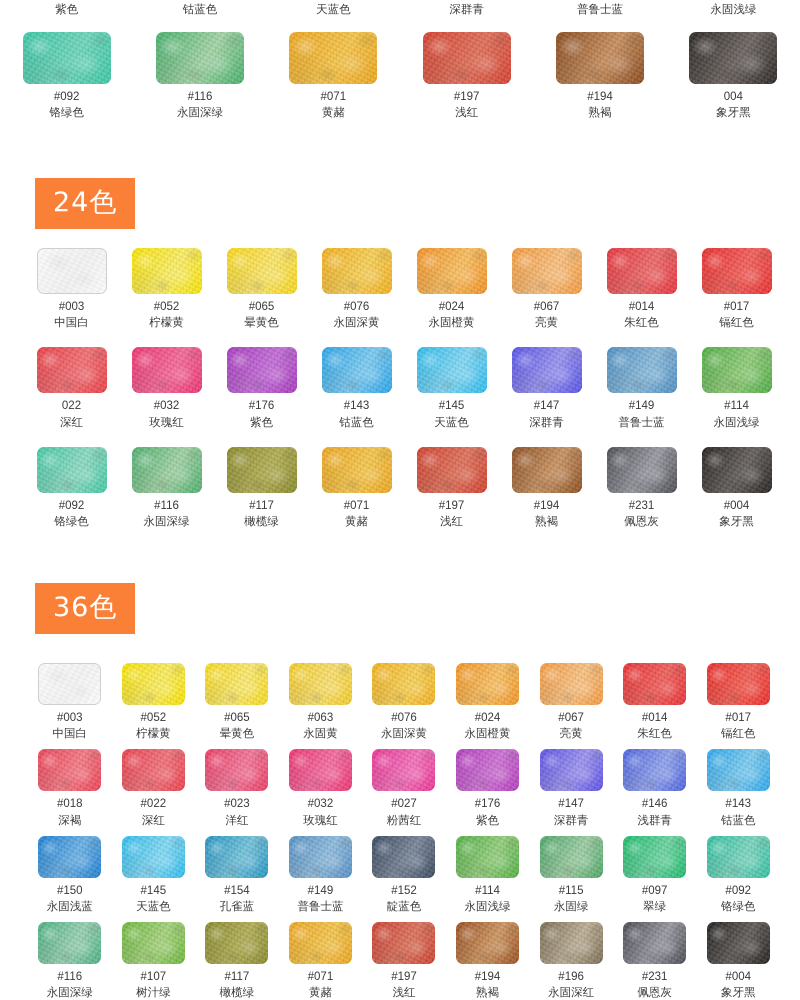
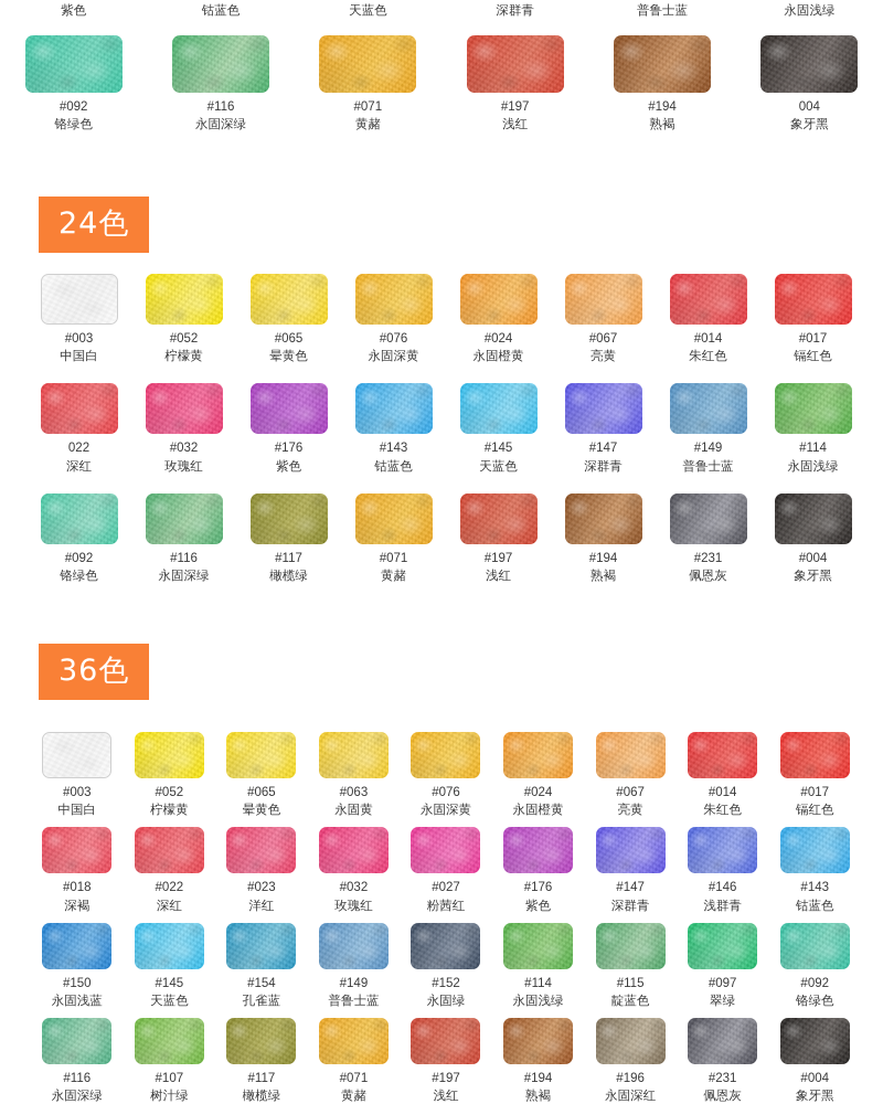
  紫色
  钴蓝色
  天蓝色
  深群青
  普鲁士蓝
  永固浅绿
  #092
  铬绿色
  #116
  永固深绿
  #071
  黄赭
  #197
  浅红
  #194
  熟褐
  004
  象牙黑
  24色
  #003
  中国白
  #052
  柠檬黄
  #065
  晕黄色
  #076
  永固深黄
  #024
  永固橙黄
  #067
  亮黄
  #014
  朱红色
  #017
  镉红色
  022
  深红
  #032
  玫瑰红
  #176
  紫色
  #143
  钴蓝色
  #145
  天蓝色
  #147
  深群青
  #149
  普鲁士蓝
  #114
  永固浅绿
  #092
  铬绿色
  #116
  永固深绿
  #117
  橄榄绿
  #071
  黄赭
  #197
  浅红
  #194
  熟褐
  #231
  佩恩灰
  #004
  象牙黑
  36色
  #003
  中国白
  #052
  柠檬黄
  #065
  晕黄色
  #063
  永固黄
  #076
  永固深黄
  #024
  永固橙黄
  #067
  亮黄
  #014
  朱红色
  #017
  镉红色
  #018
  深褐
  #022
  深红
  #023
  洋红
  #032
  玫瑰红
  #027
  粉茜红
  #176
  紫色
  #147
  深群青
  #146
  浅群青
  #143
  钴蓝色
  #150
  永固浅蓝
  #145
  天蓝色
  #154
  孔雀蓝
  #149
  普鲁士蓝
  #152
- 靛蓝色
+ 永固绿
  #114
  永固浅绿
  #115
- 永固绿
+ 靛蓝色
  #097
  翠绿
  #092
  铬绿色
  #116
  永固深绿
  #107
  树汁绿
  #117
  橄榄绿
  #071
  黄赭
  #197
  浅红
  #194
  熟褐
  #196
  永固深红
  #231
  佩恩灰
  #004
  象牙黑
